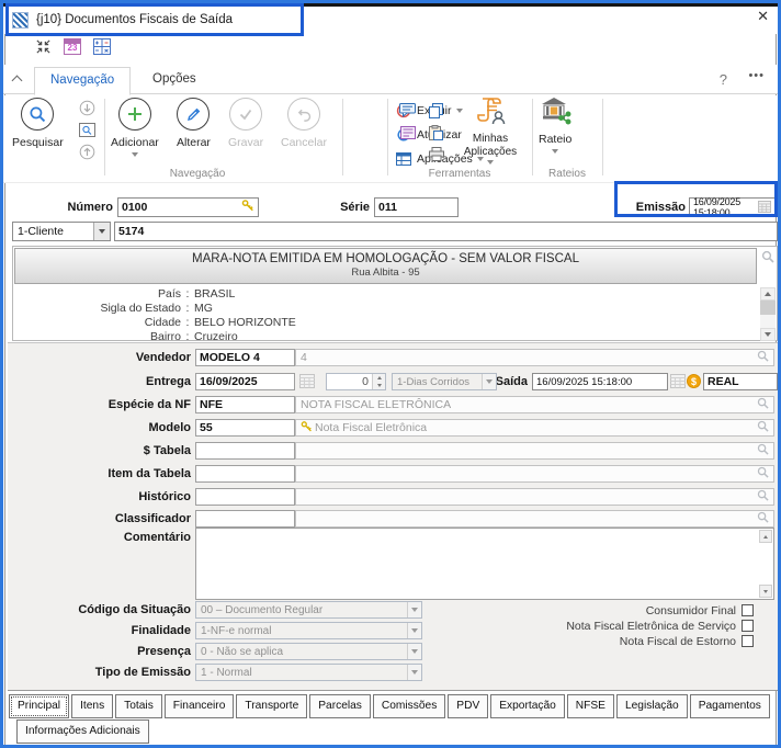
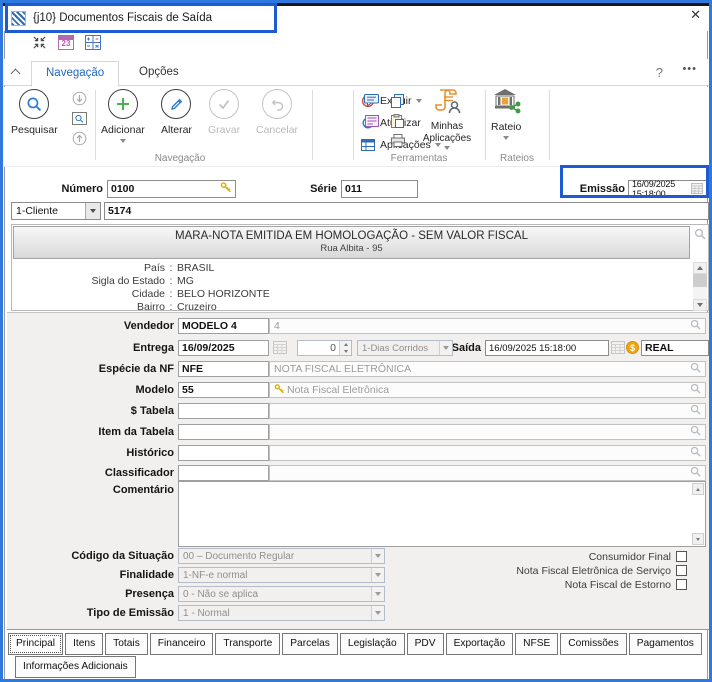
  {j10} Documentos Fiscais de Saída
  ✕
  23
  Navegação
  Opções
  ?
  •••
  Pesquisar
  Adicionar
  Alterar
  Gravar
  Cancelar
  Navegação
  Apações
  Minhas Aplicações
  Ferramentas
  Rateio
  Rateios
  Número
  0100
  Série
  011
  Emissão
  16/09/2025 15:18:00
  1-Cliente
  5174
  MARA-NOTA EMITIDA EM HOMOLOGAÇÃO - SEM VALOR FISCAL
  Rua Albita - 95
  País
  :
  BRASIL
  Sigla do Estado
  :
  MG
  Cidade
  :
  BELO HORIZONTE
  Bairro
  :
  Cruzeiro
  Vendedor
  MODELO 4
  4
  Entrega
  16/09/2025
  0
  1-Dias Corridos
  Saída
  16/09/2025 15:18:00
  $
  REAL
  Espécie da NF
  NFE
  NOTA FISCAL ELETRÔNICA
  Modelo
  55
  Nota Fiscal Eletrônica
  $ Tabela
  Item da Tabela
  Histórico
  Classificador
  Comentário
  Código da Situação
  00 – Documento Regular
  Finalidade
  1-NF-e normal
  Presença
  0 - Não se aplica
  Tipo de Emissão
  1 - Normal
  Consumidor Final
  Nota Fiscal Eletrônica de Serviço
  Nota Fiscal de Estorno
  Principal
  Itens
  Totais
  Financeiro
  Transporte
  Parcelas
- Comissões
+ Legislação
  PDV
  Exportação
  NFSE
- Legislação
+ Comissões
  Pagamentos
  Informações Adicionais
